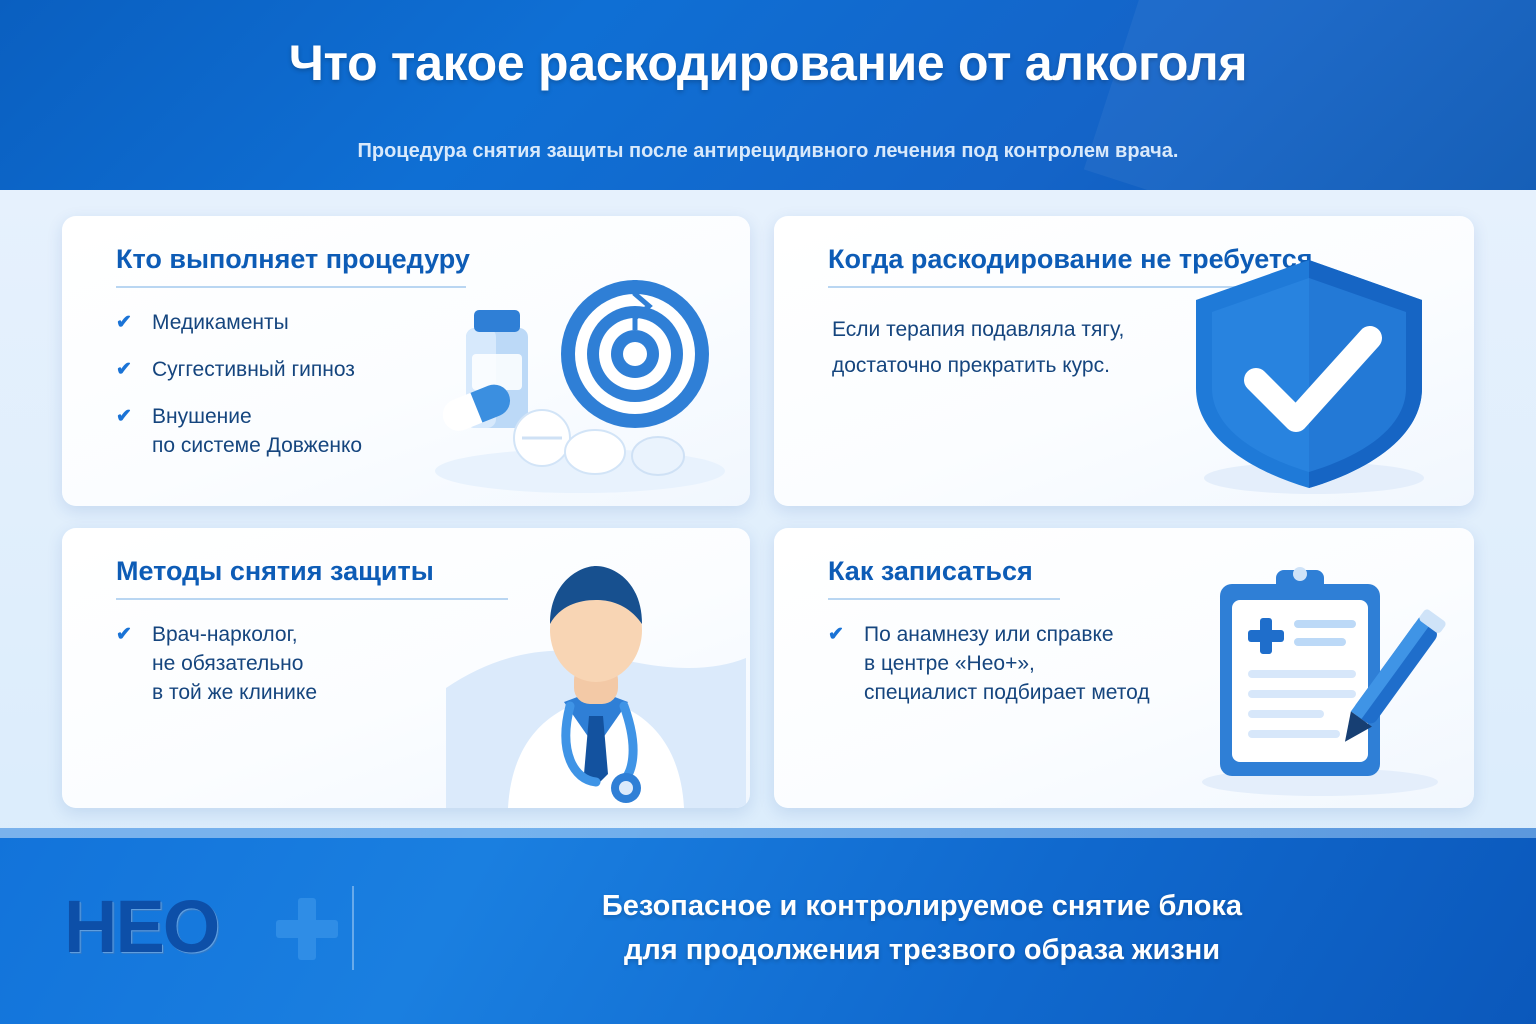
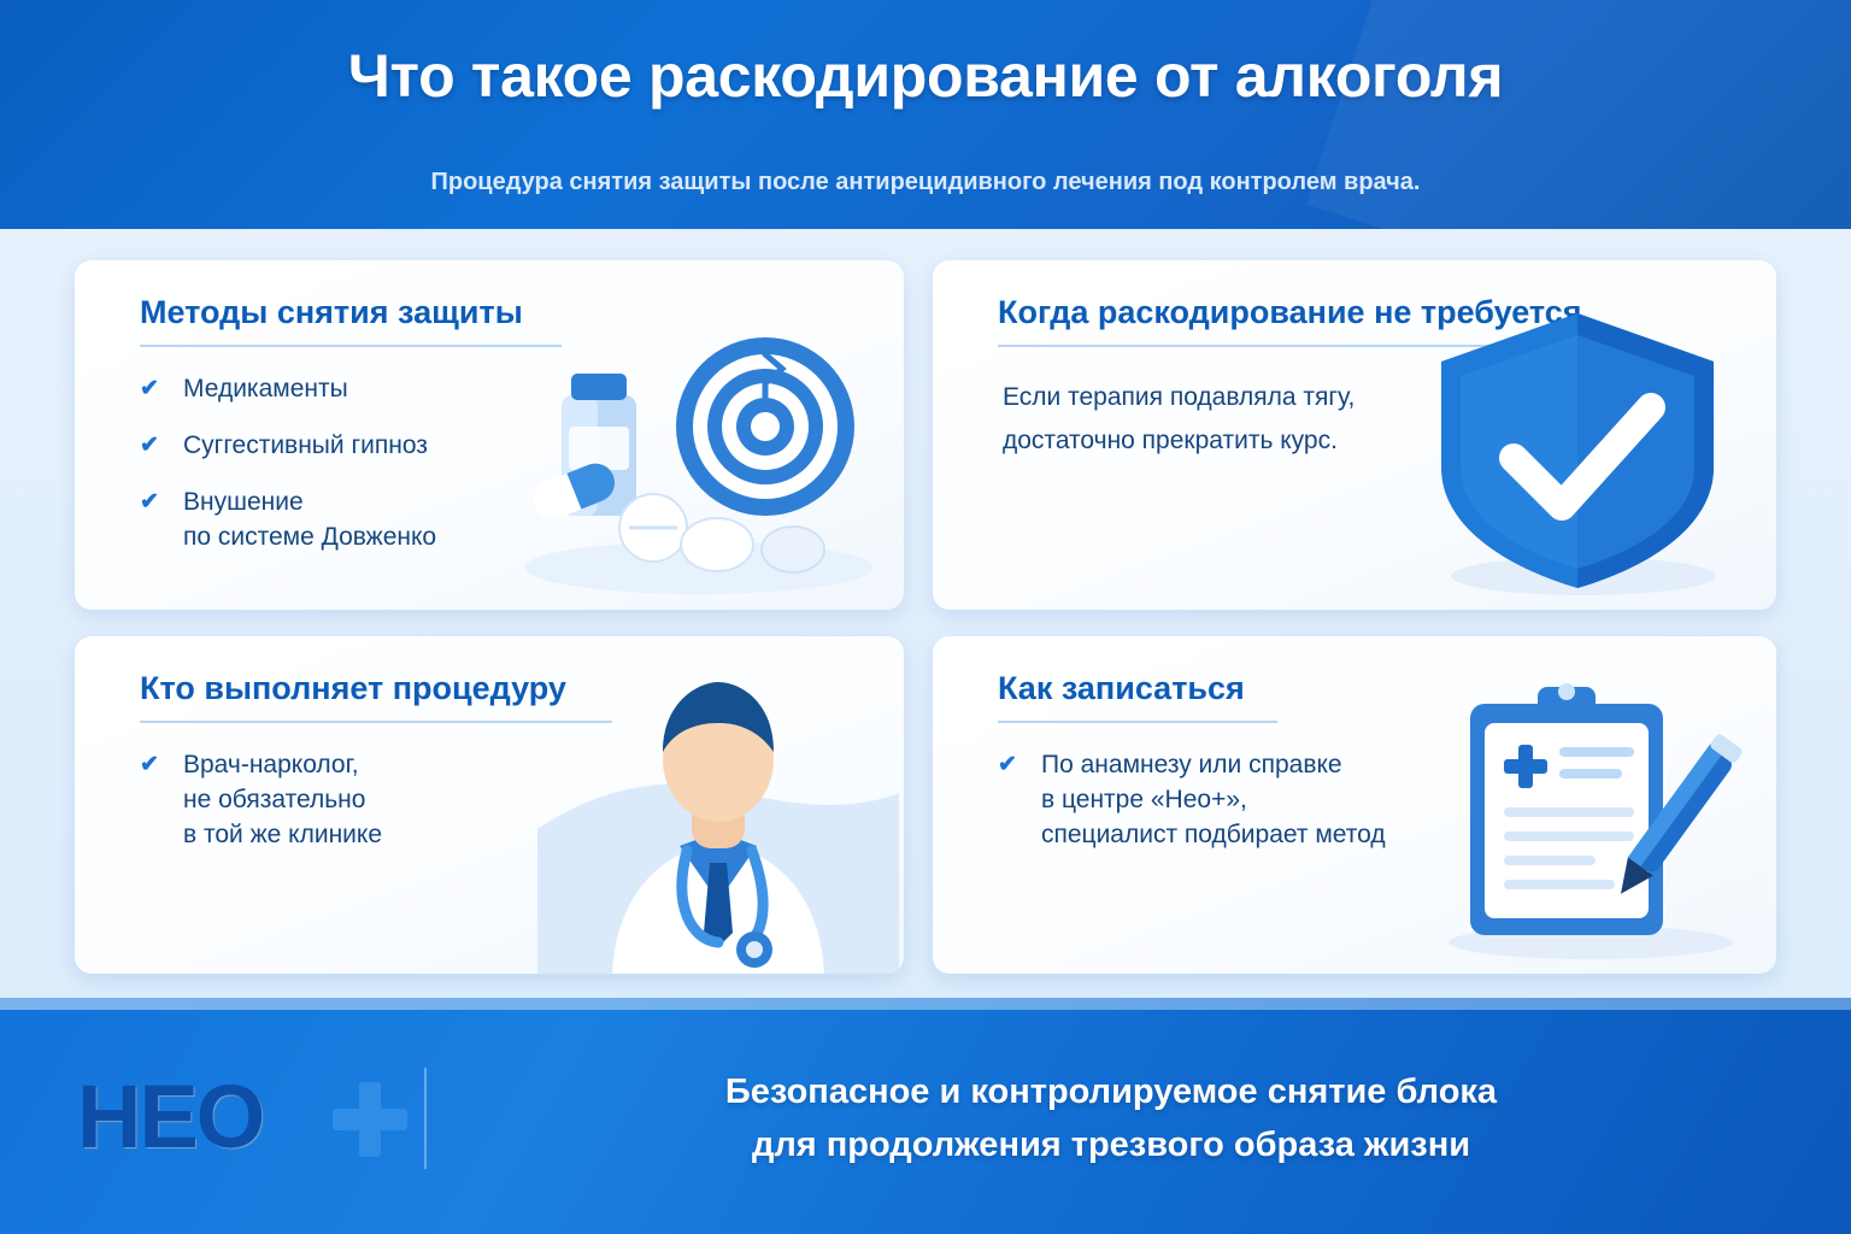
  Что такое раскодирование от алкоголя
  Процедура снятия защиты после антирецидивного лечения под контролем врача.
- Кто выполняет процедуру
+ Методы снятия защиты
  ✔
  Медикаменты
  ✔
  Суггестивный гипноз
  ✔
  Внушение
  по системе Довженко
  Когда раскодирование не требуется
  Если терапия подавляла тягу,
  достаточно прекратить курс.
- Методы снятия защиты
+ Кто выполняет процедуру
  ✔
  Врач-нарколог,
  не обязательно
  в той же клинике
  Как записаться
  ✔
  По анамнезу или справке
  в центре «Нео+»,
  специалист подбирает метод
  НЕО
  Безопасное и контролируемое снятие блока
  для продолжения трезвого образа жизни
